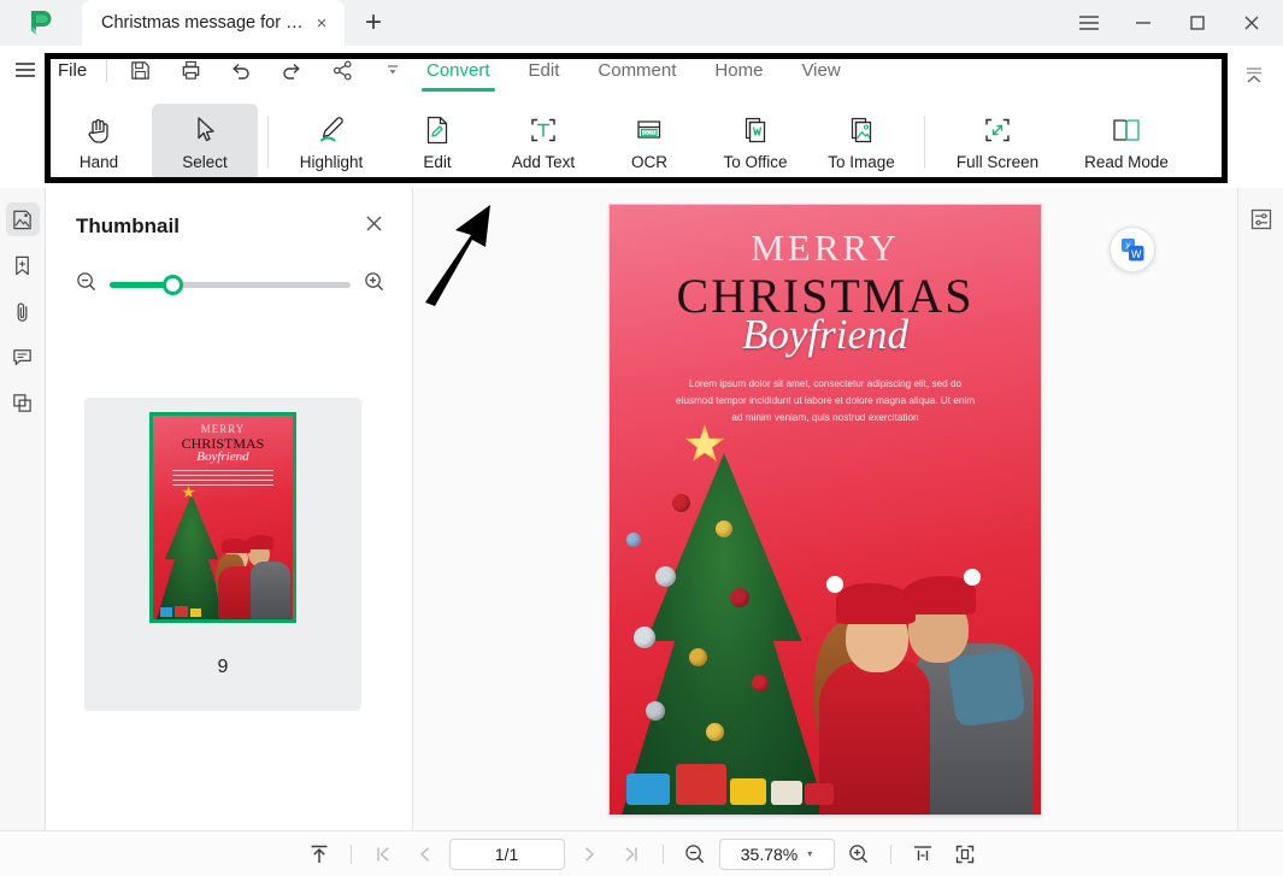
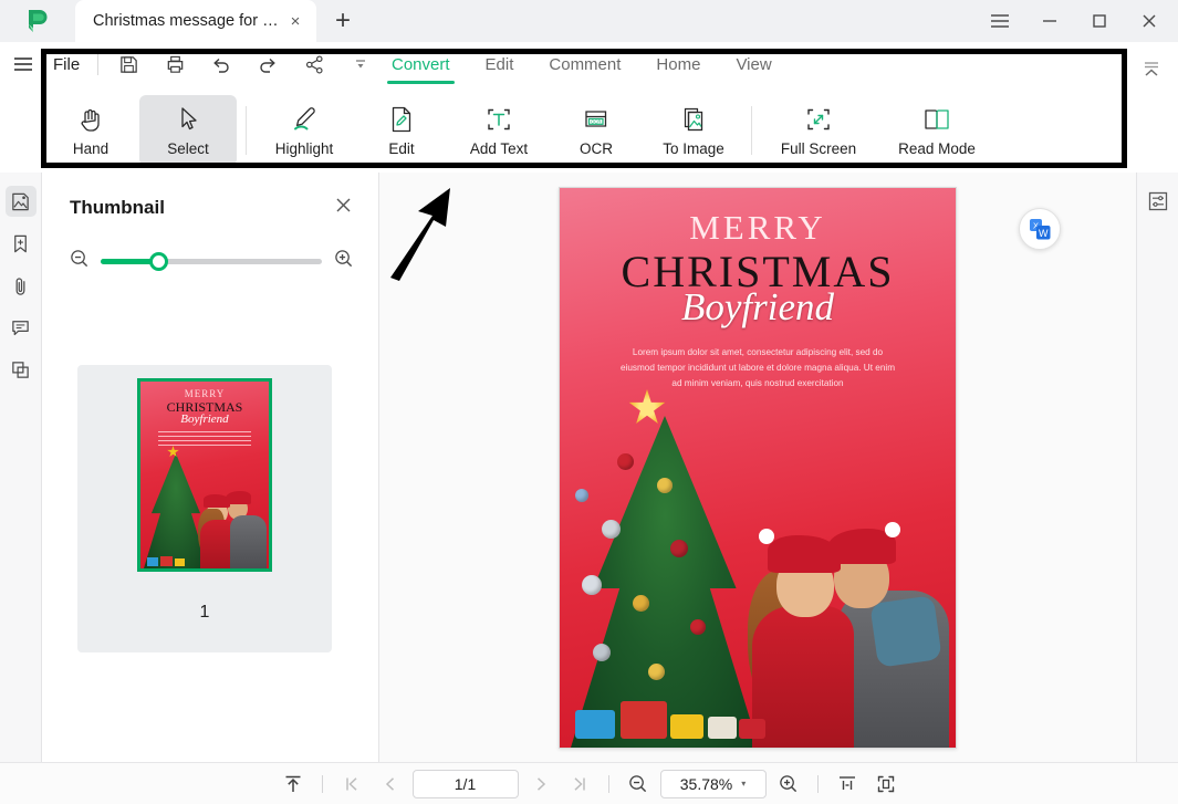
  Christmas message for b...
  ×
  +
  File
  Convert
  Edit
  Comment
  Home
  View
  Hand
  Select
  Highlight
  Edit
  Add Text
  OCR
- To Office
  To Image
  Full Screen
  Read Mode
  Thumbnail
  MERRY
  CHRISTMAS
  Boyfriend
- 9
+ 1
  MERRY
  CHRISTMAS
  Boyfriend
  Lorem ipsum dolor sit amet, consectetur adipiscing elit, sed do eiusmod tempor incididunt ut labore et dolore magna aliqua. Ut enim ad minim veniam, quis nostrud exercitation
  X
  W
  1/1
  35.78%
  ▾
